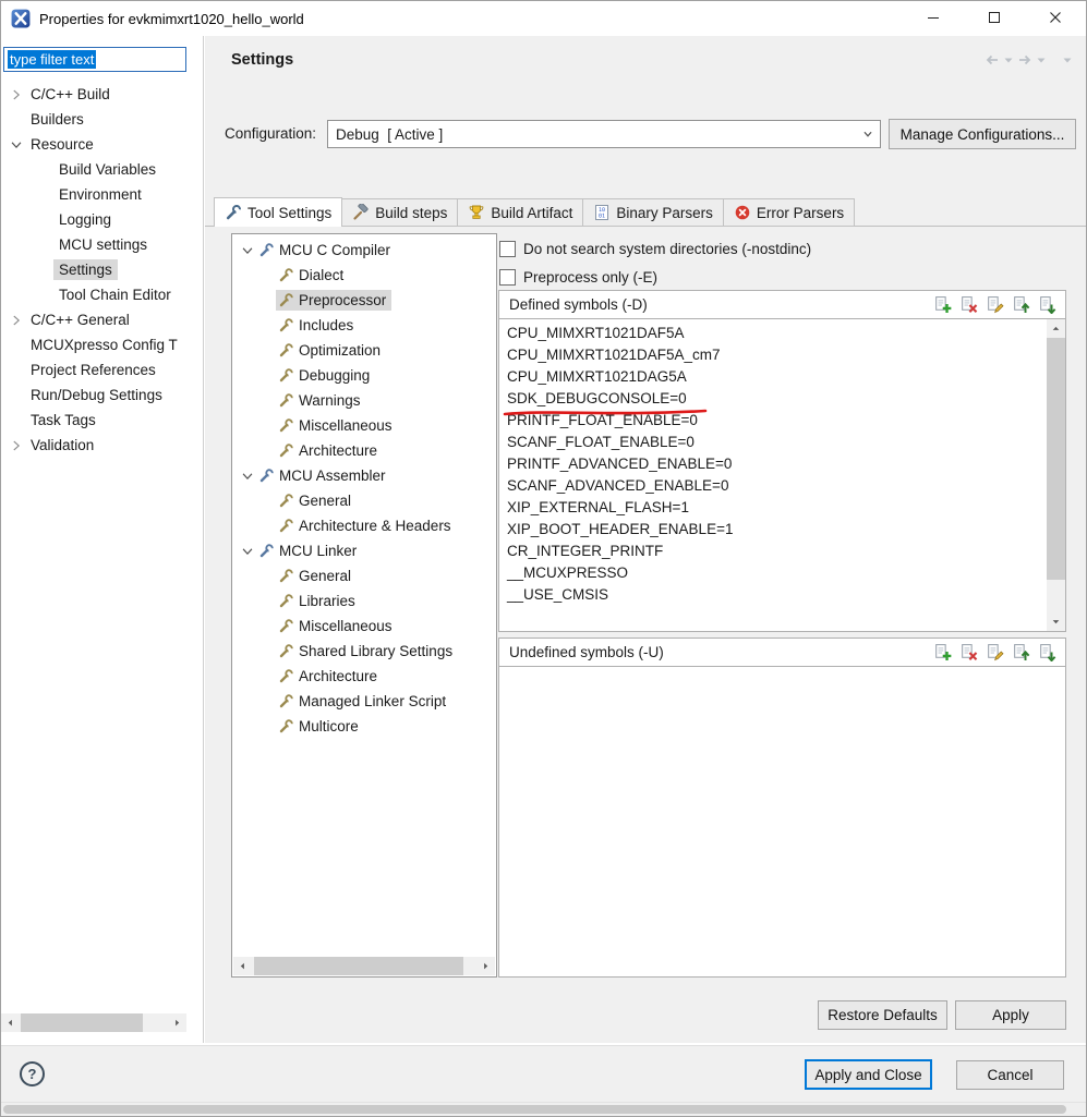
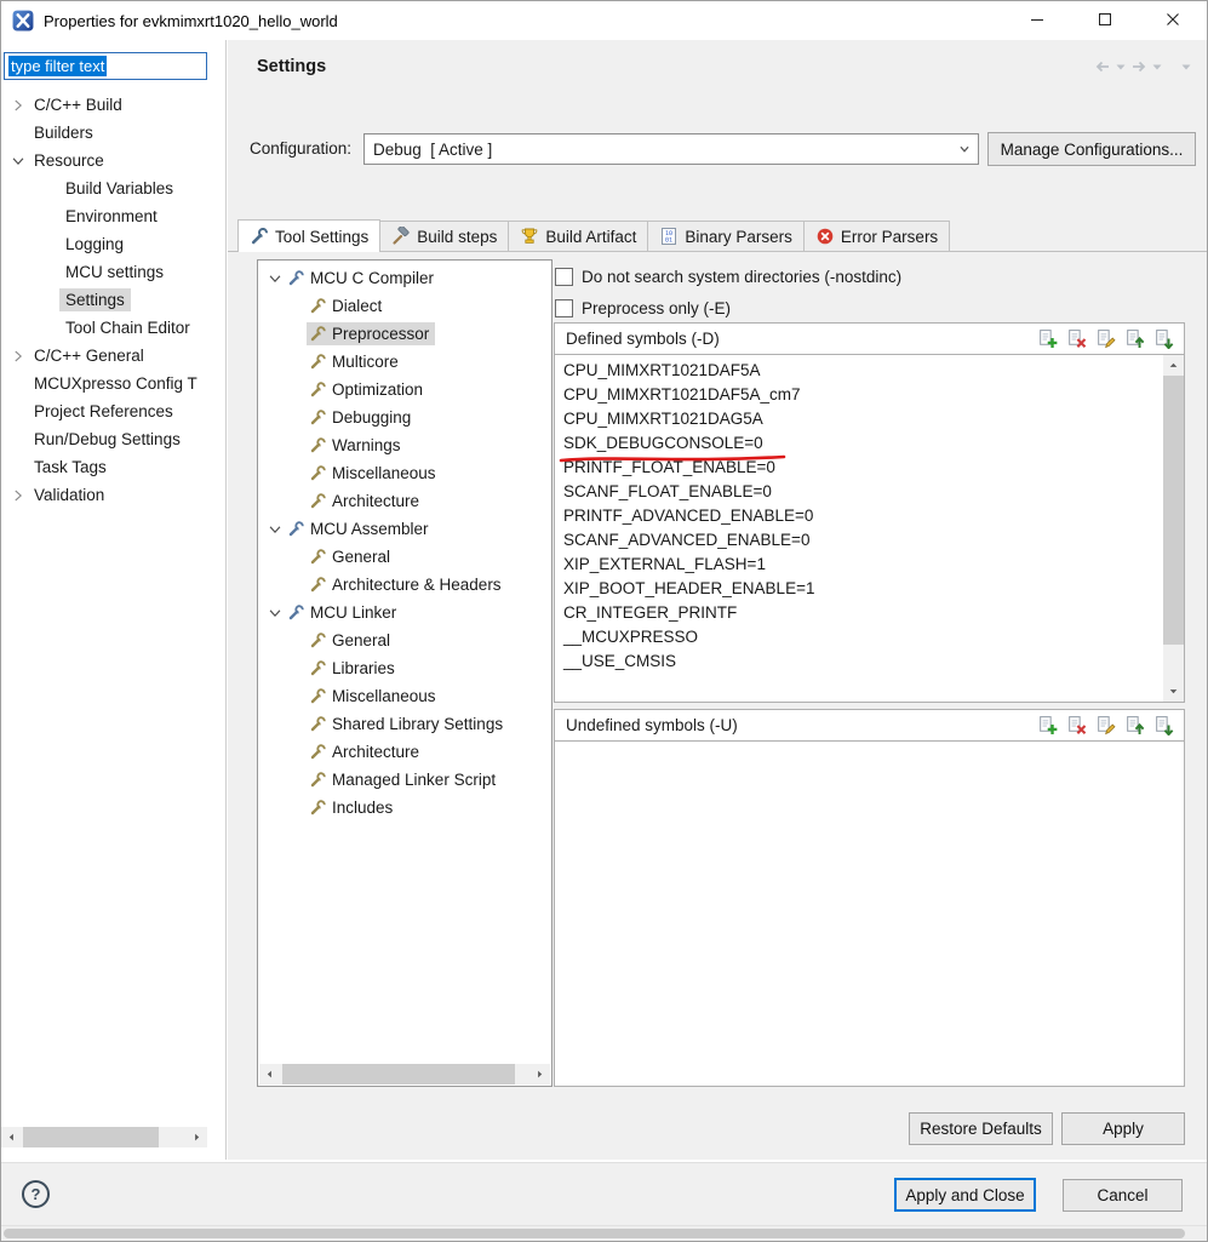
  Properties for evkmimxrt1020_hello_world
  type filter text
  C/C++ Build
  Builders
  Resource
  Build Variables
  Environment
  Logging
  MCU settings
  Settings
  Tool Chain Editor
  C/C++ General
  MCUXpresso Config T
  Project References
  Run/Debug Settings
  Task Tags
  Validation
  Settings
  Configuration:
  Debug [ Active ]
  Manage Configurations...
  Tool Settings
  Build steps
  Build Artifact
  Binary Parsers
  Error Parsers
  MCU C Compiler
  Dialect
  Preprocessor
- Includes
+ Multicore
  Optimization
  Debugging
  Warnings
  Miscellaneous
  Architecture
  MCU Assembler
  General
  Architecture & Headers
  MCU Linker
  General
  Libraries
  Miscellaneous
  Shared Library Settings
  Architecture
  Managed Linker Script
- Multicore
+ Includes
  Do not search system directories (-nostdinc)
  Preprocess only (-E)
  Defined symbols (-D)
  CPU_MIMXRT1021DAF5A
  CPU_MIMXRT1021DAF5A_cm7
  CPU_MIMXRT1021DAG5A
  SDK_DEBUGCONSOLE=0
  PRINTF_FLOAT_ENABLE=0
  SCANF_FLOAT_ENABLE=0
  PRINTF_ADVANCED_ENABLE=0
  SCANF_ADVANCED_ENABLE=0
  XIP_EXTERNAL_FLASH=1
  XIP_BOOT_HEADER_ENABLE=1
  CR_INTEGER_PRINTF
  __MCUXPRESSO
  __USE_CMSIS
  Undefined symbols (-U)
  Restore Defaults
  Apply
  ?
  Apply and Close
  Cancel
